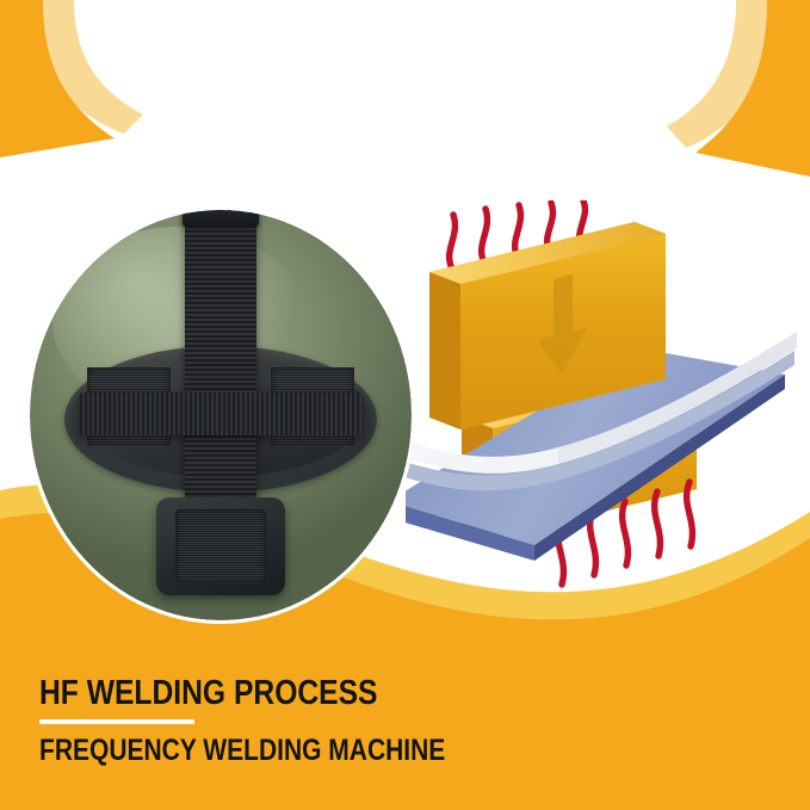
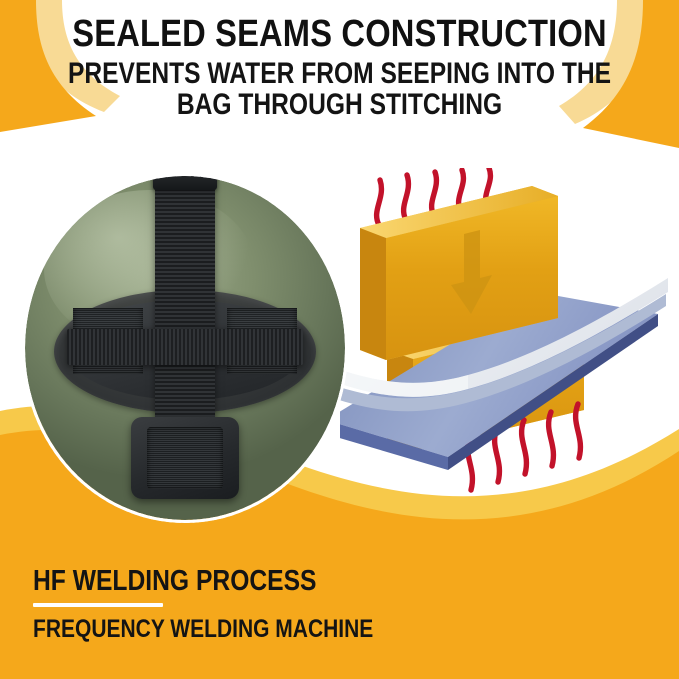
+ SEALED SEAMS CONSTRUCTION
+ PREVENTS WATER FROM SEEPING INTO THE
+ BAG THROUGH STITCHING
  HF WELDING PROCESS
  FREQUENCY WELDING MACHINE
